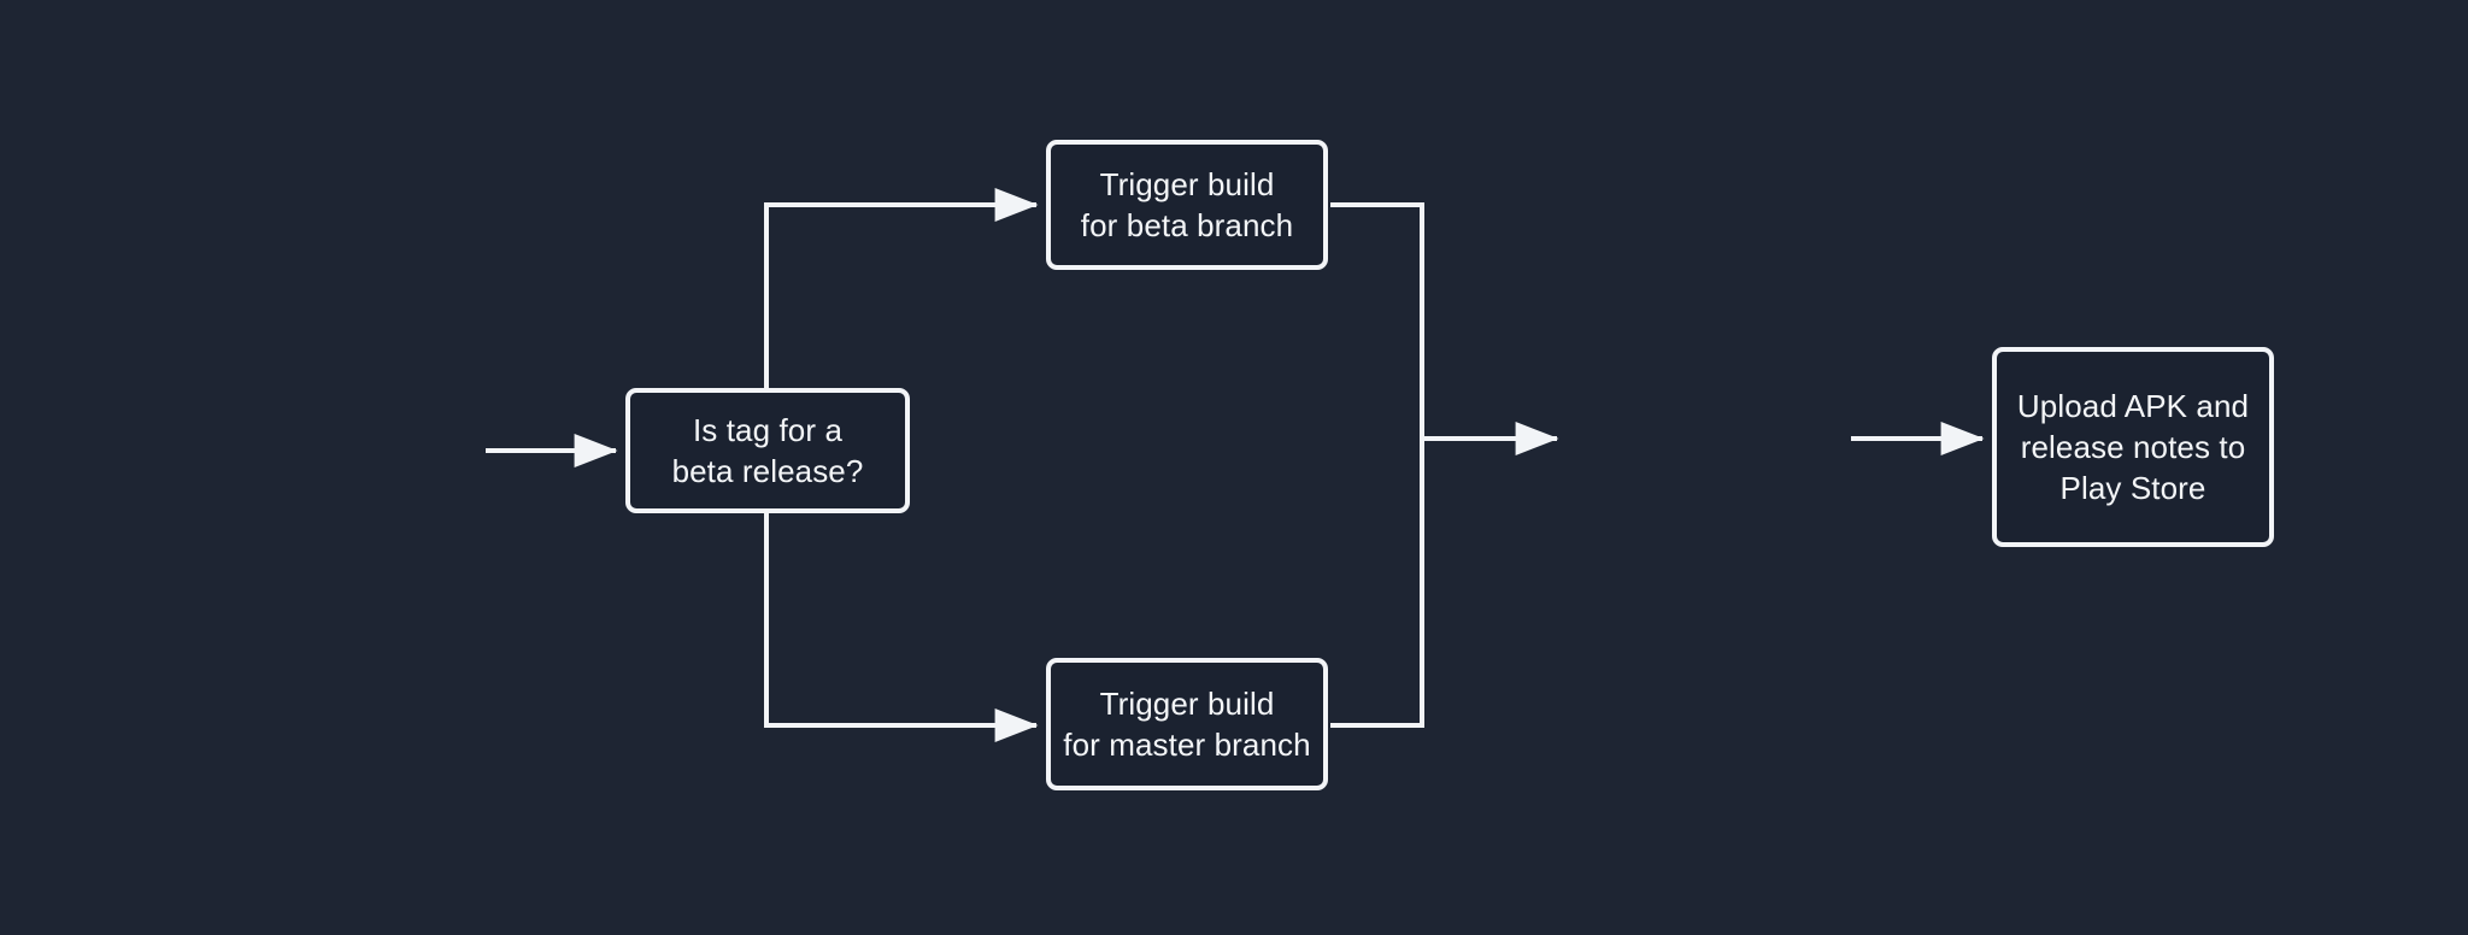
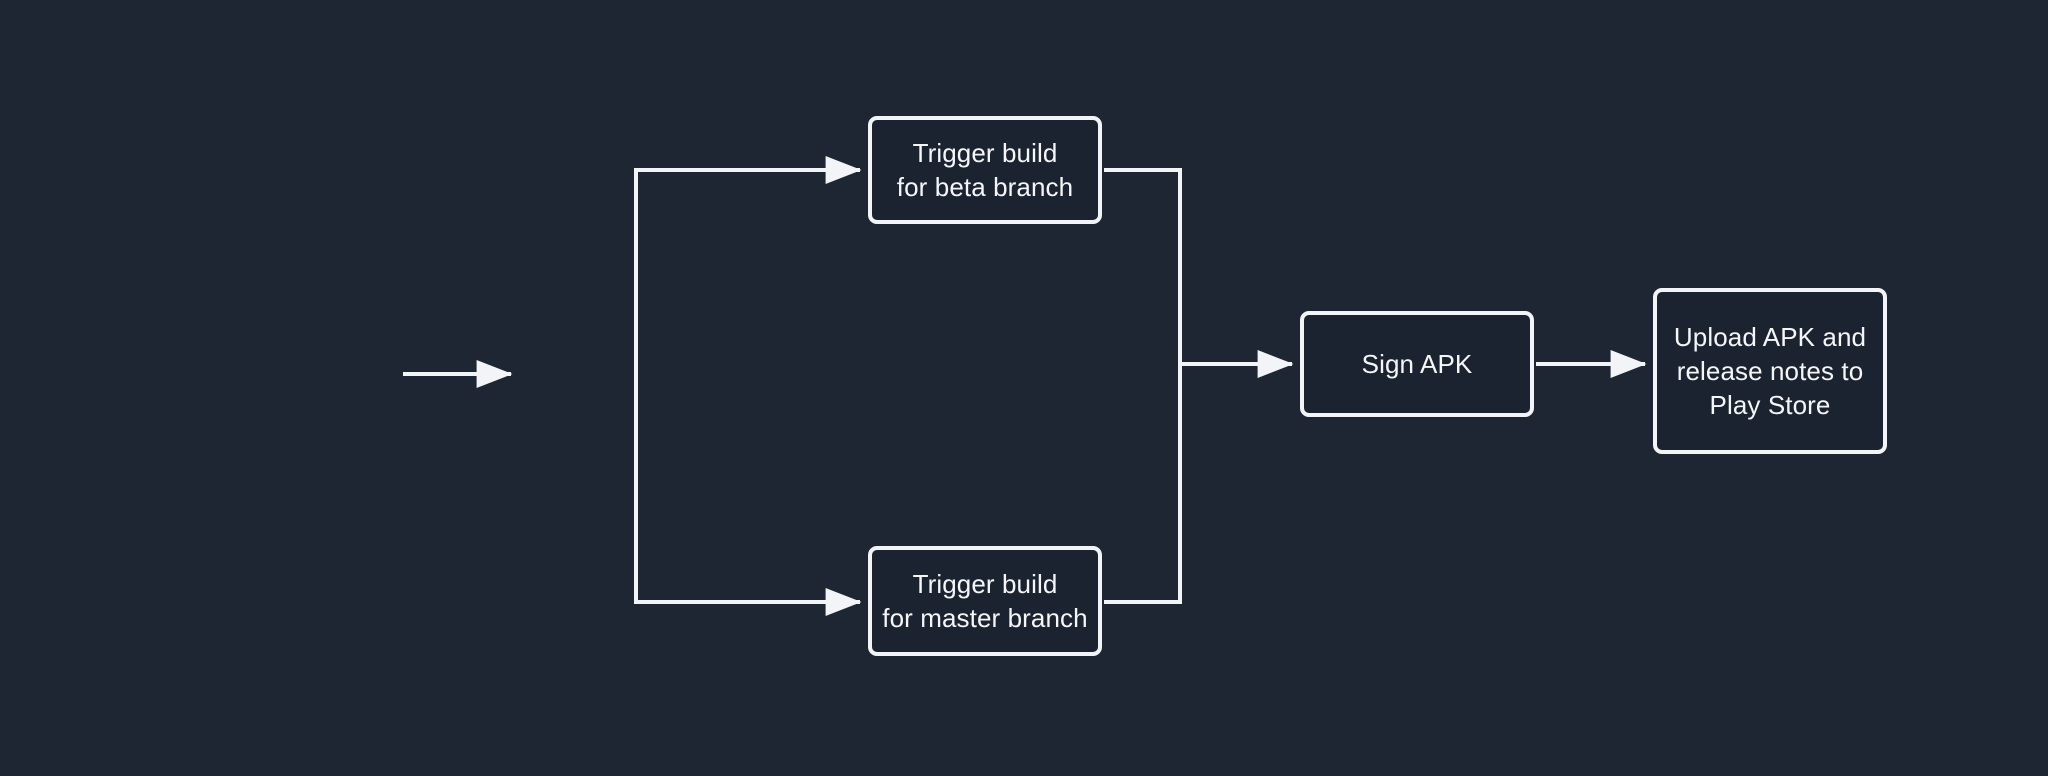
- Is tag for a
- beta release?
  Trigger build
  for beta branch
  Trigger build
  for master branch
+ Sign APK
  Upload APK and
  release notes to
  Play Store
